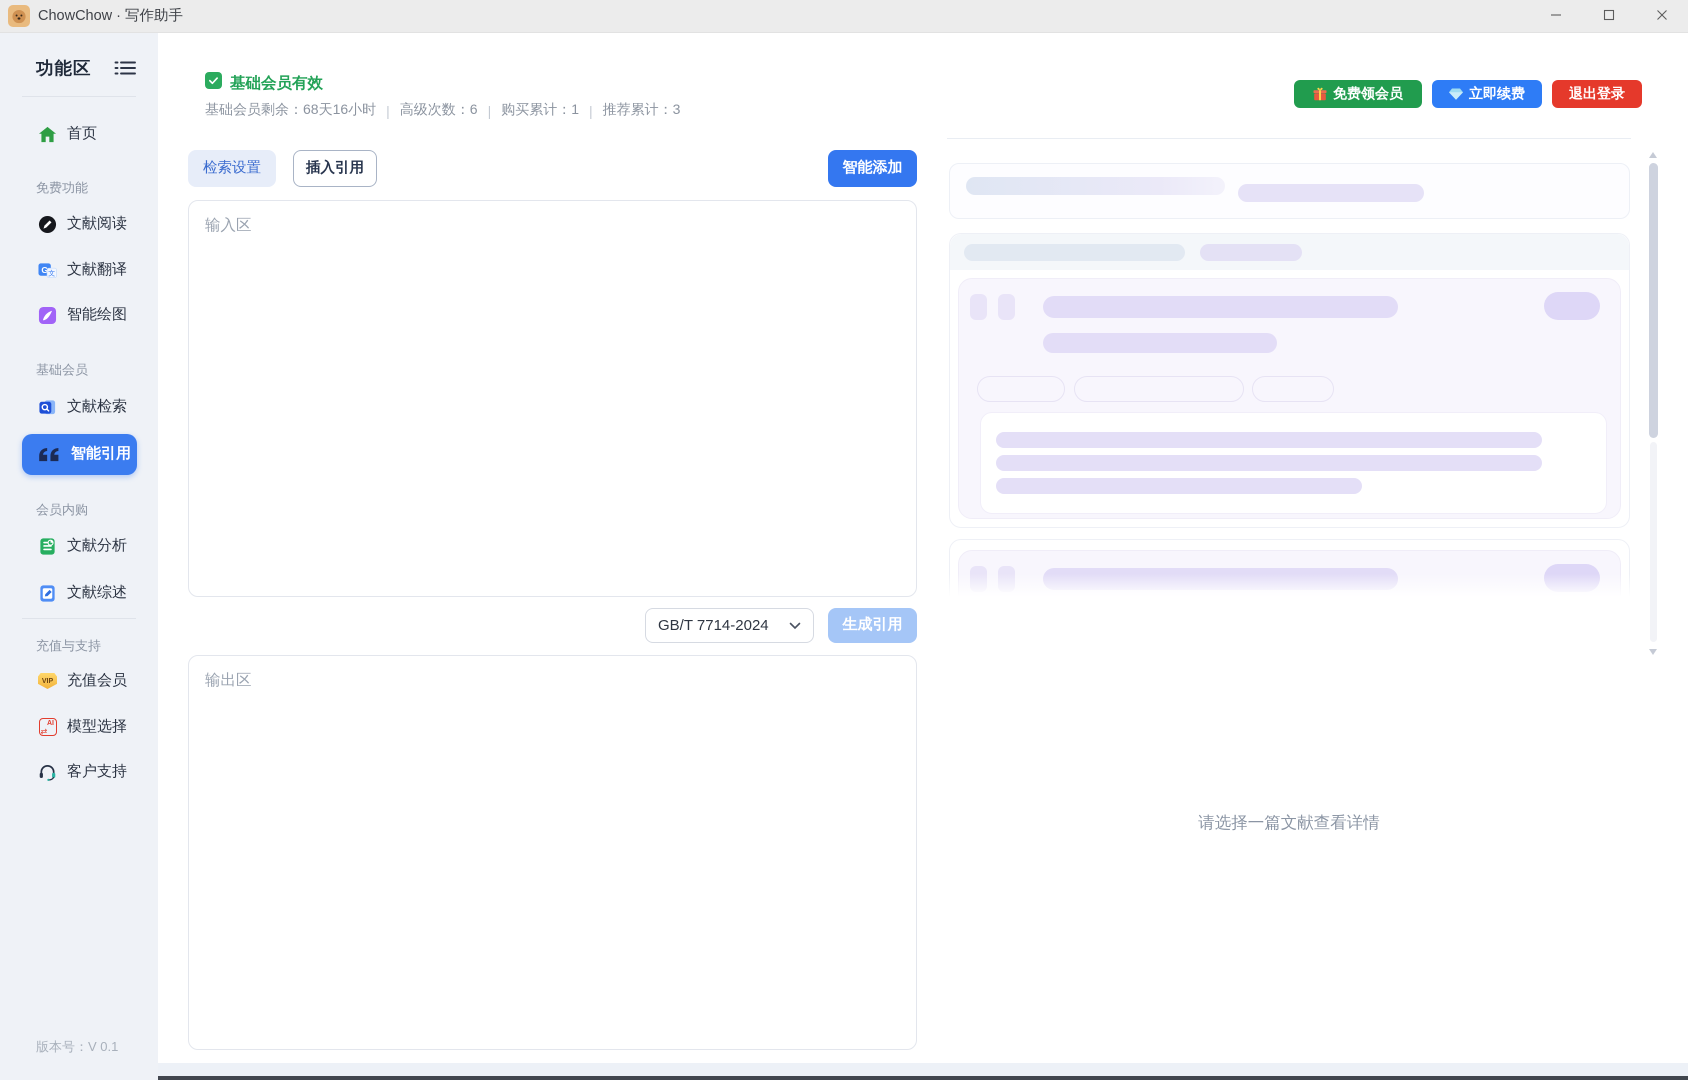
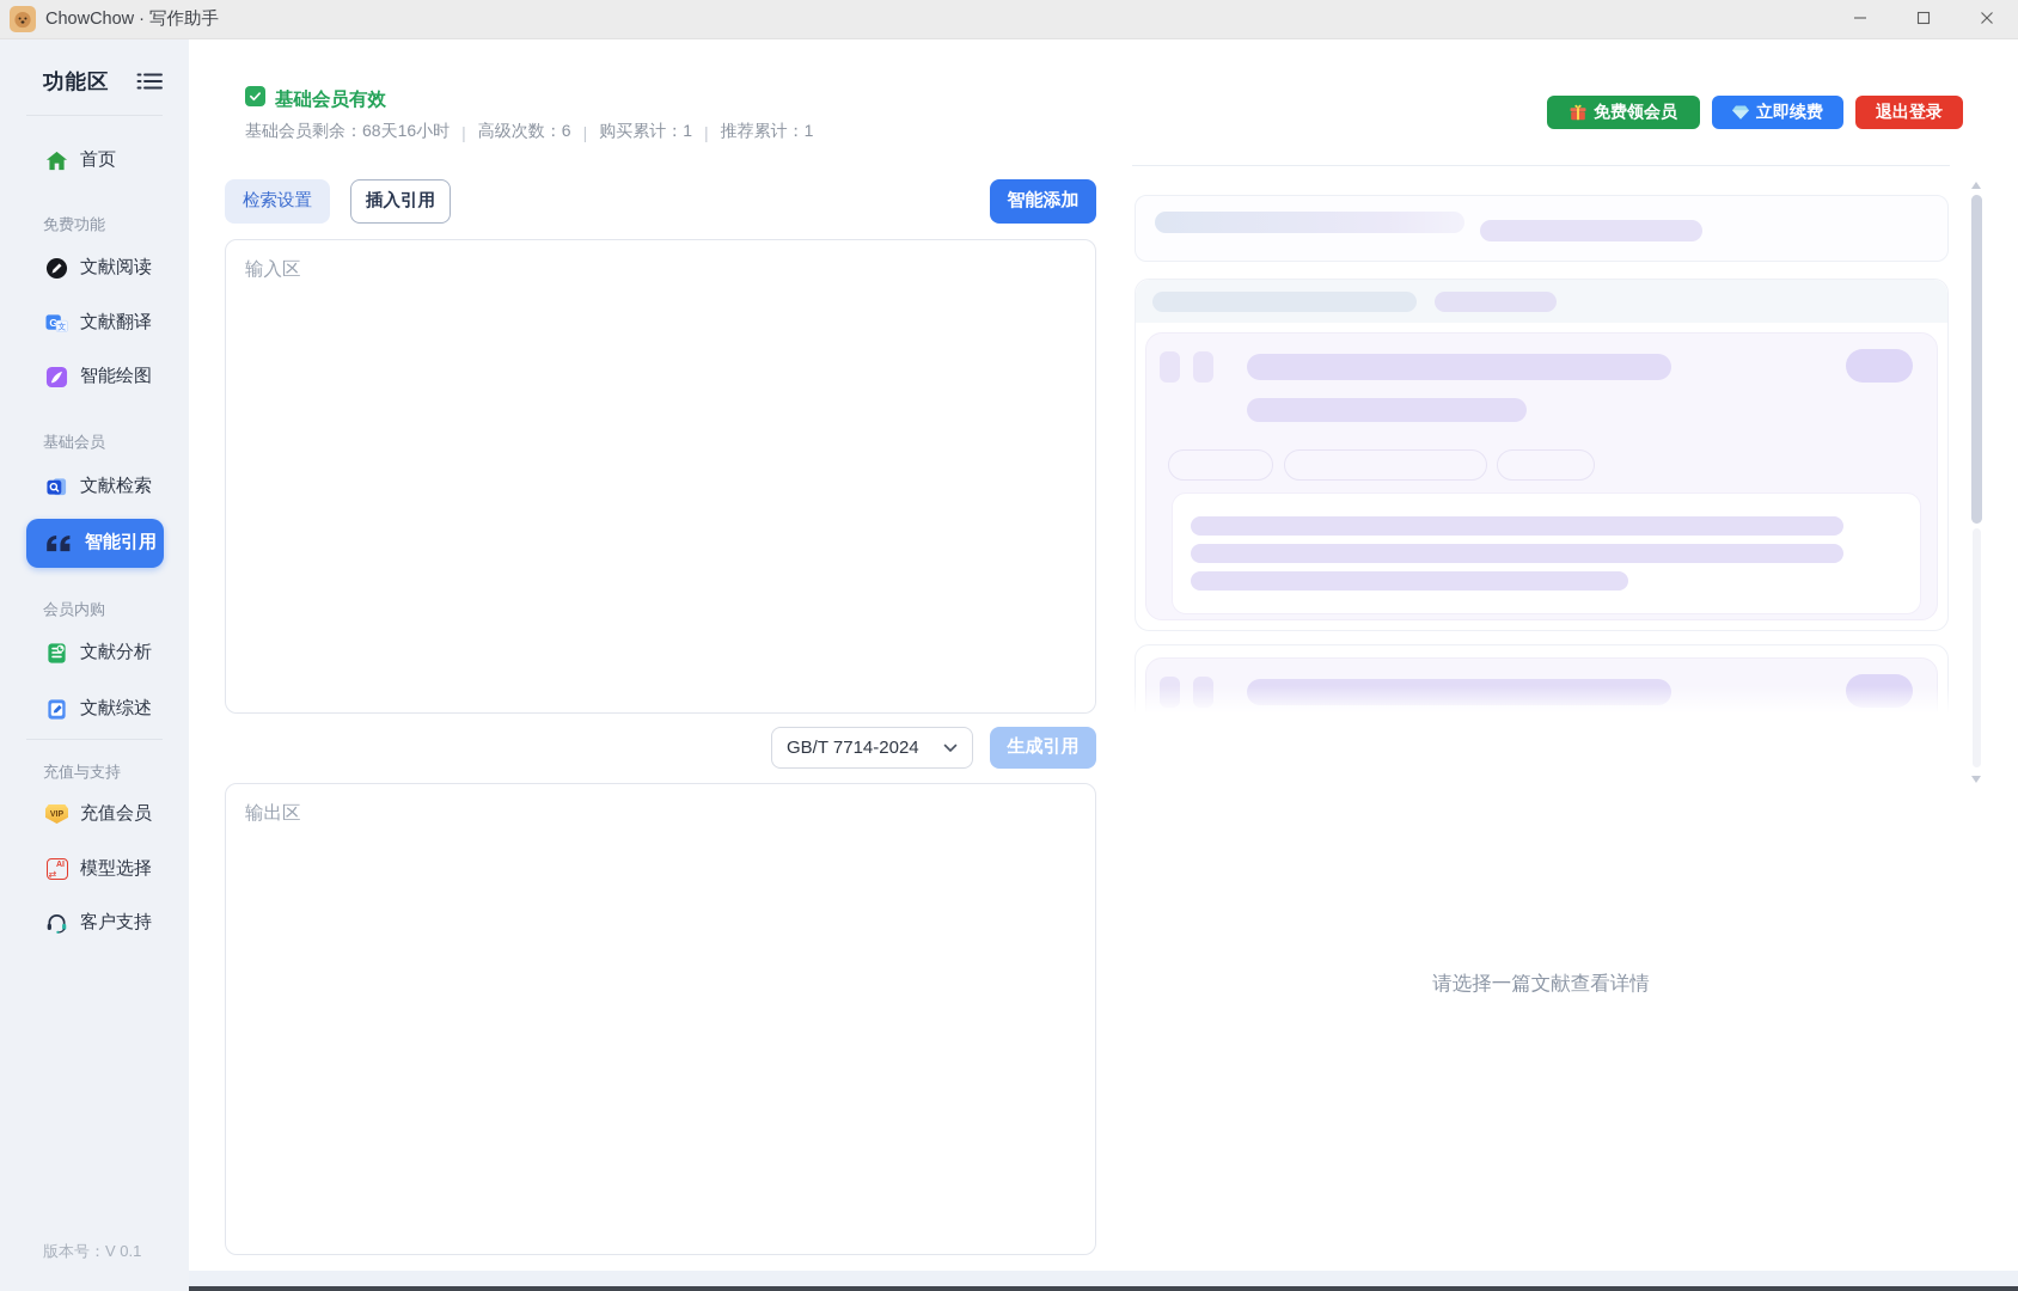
  ChowChow · 写作助手
  功能区
  首页
  免费功能
  文献阅读
  G
  文
  文献翻译
  智能绘图
  基础会员
  文献检索
  智能引用
  会员内购
  文献分析
  文献综述
  充值与支持
  充值会员
  ⇄
  模型选择
  客户支持
  版本号：V 0.1
  基础会员有效
  基础会员剩余：68天16小时
  |
  高级次数：6
  |
  购买累计：1
  |
- 推荐累计：3
+ 推荐累计：1
  免费领会员
  立即续费
  退出登录
  检索设置
  插入引用
  智能添加
  输入区
  GB/T 7714-2024
  生成引用
  输出区
  请选择一篇文献查看详情
